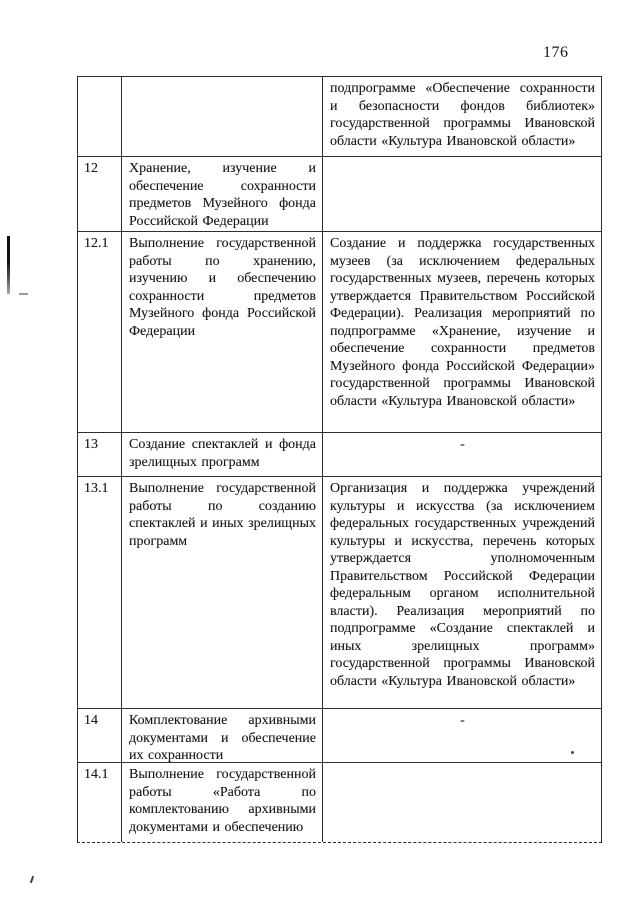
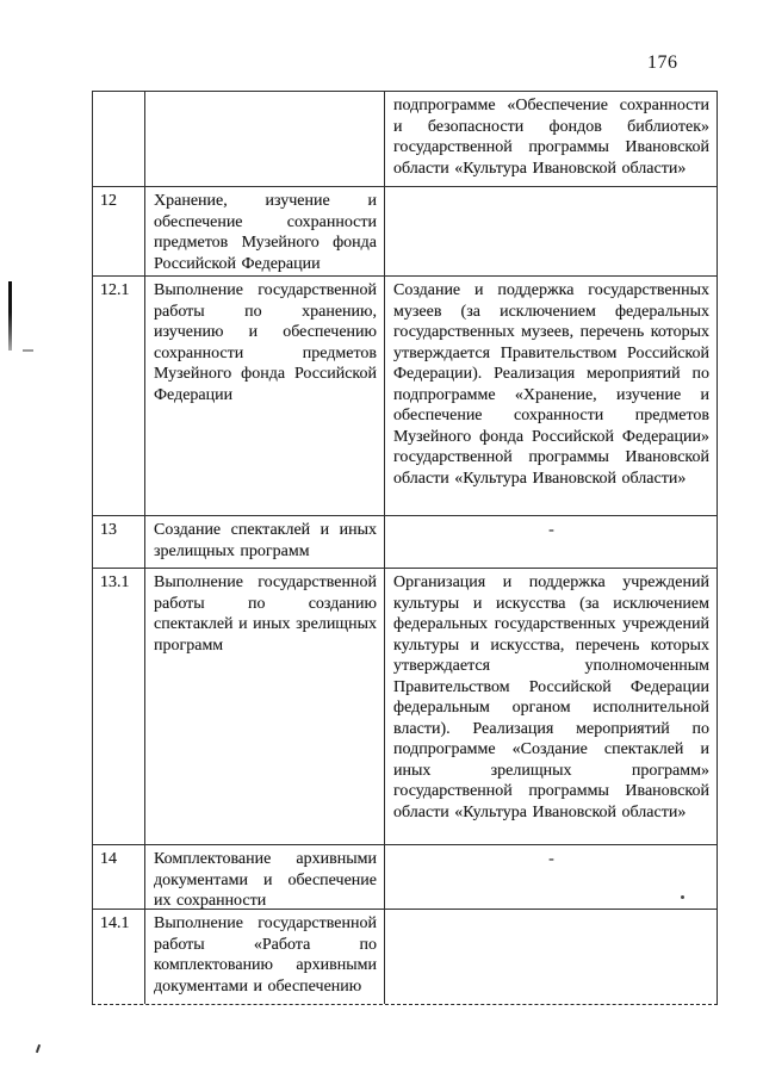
  176
  подпрограмме «Обеспечение сохранности и безопасности фондов библиотек» государственной программы Ивановской области «Культура Ивановской области»
  12
  Хранение, изучение и обеспечение сохранности предметов Музейного фонда Российской Федерации
  12.1
  Выполнение государственной работы по хранению, изучению и обеспечению сохранности предметов Музейного фонда Российской Федерации
  Создание и поддержка государственных музеев (за исключением федеральных государственных музеев, перечень которых утверждается Правительством Российской Федерации). Реализация мероприятий по подпрограмме «Хранение, изучение и обеспечение сохранности предметов Музейного фонда Российской Федерации» государственной программы Ивановской области «Культура Ивановской области»
  13
- Создание спектаклей и фонда зрелищных программ
+ Создание спектаклей и иных зрелищных программ
  -
  13.1
  Выполнение государственной работы по созданию спектаклей и иных зрелищных программ
  Организация и поддержка учреждений культуры и искусства (за исключением федеральных государственных учреждений культуры и искусства, перечень которых утверждается уполномоченным Правительством Российской Федерации федеральным органом исполнительной власти). Реализация мероприятий по подпрограмме «Создание спектаклей и иных зрелищных программ» государственной программы Ивановской области «Культура Ивановской области»
  14
  Комплектование архивными документами и обеспечение их сохранности
  -
  14.1
  Выполнение государственной работы «Работа по комплектованию архивными документами и обеспечению
